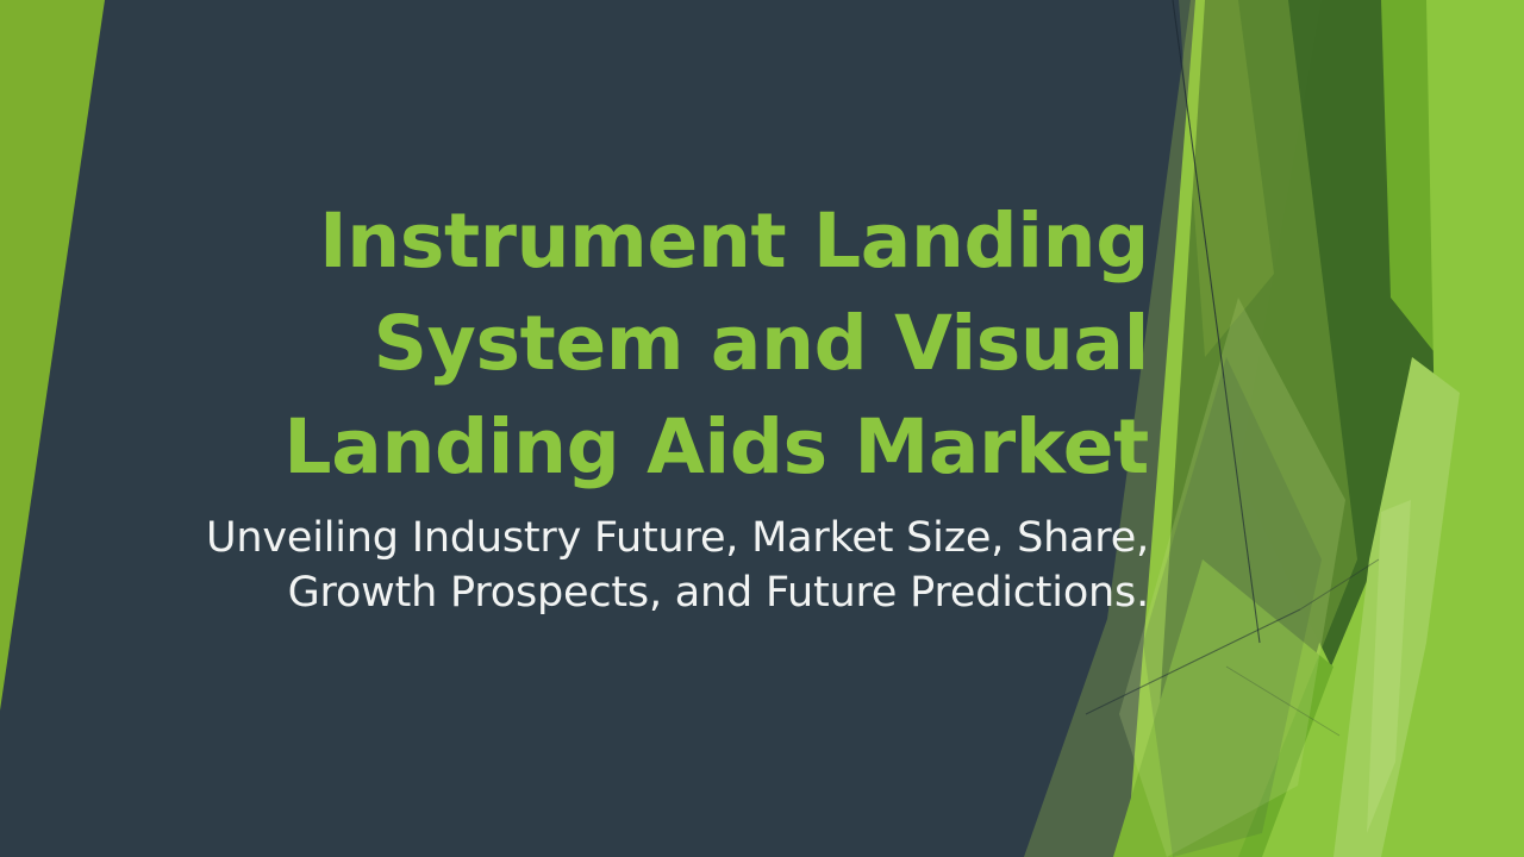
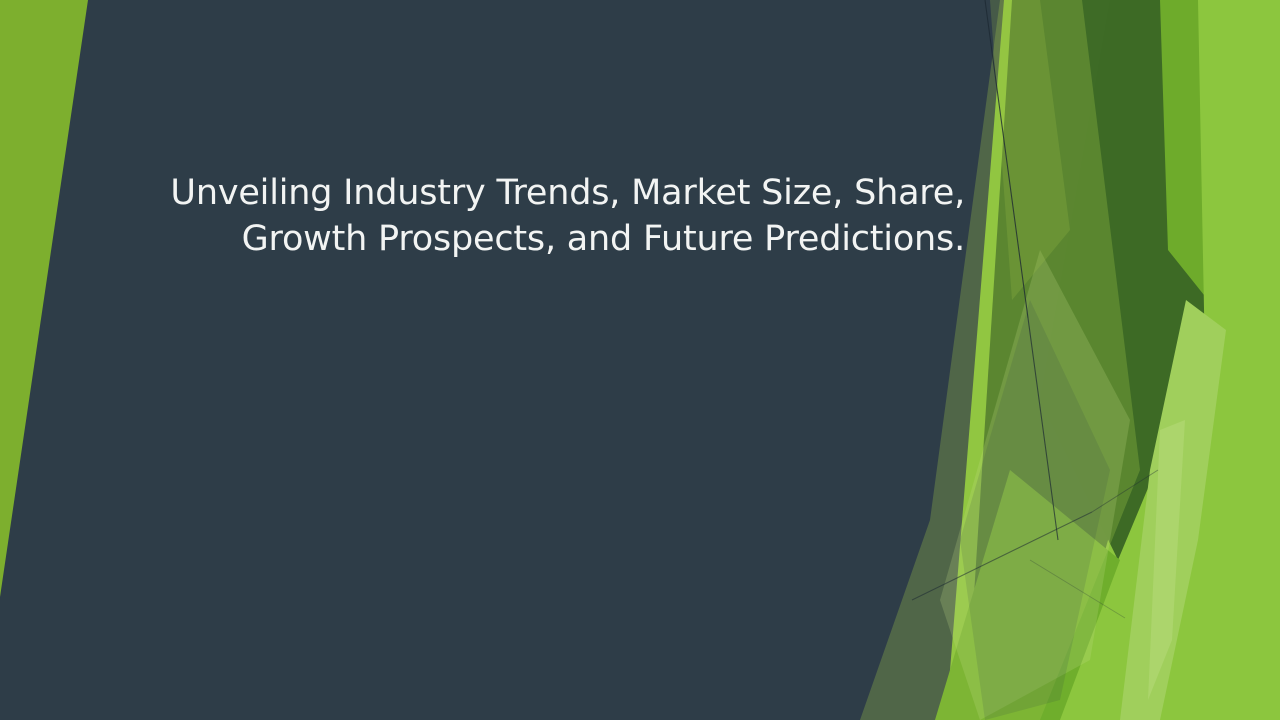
- Instrument Landing System and Visual Landing Aids Market
- Unveiling Industry Future, Market Size, Share, Growth Prospects, and Future Predictions.
+ Unveiling Industry Trends, Market Size, Share, Growth Prospects, and Future Predictions.
